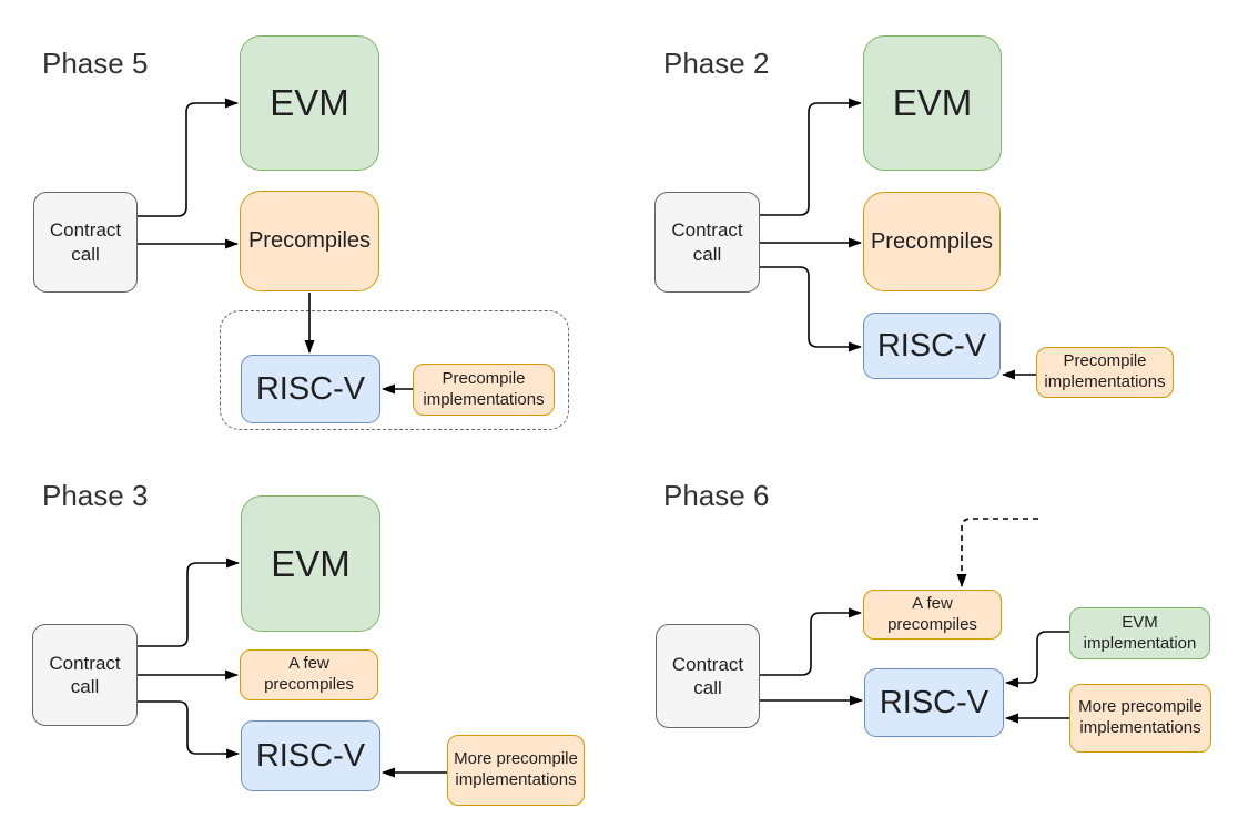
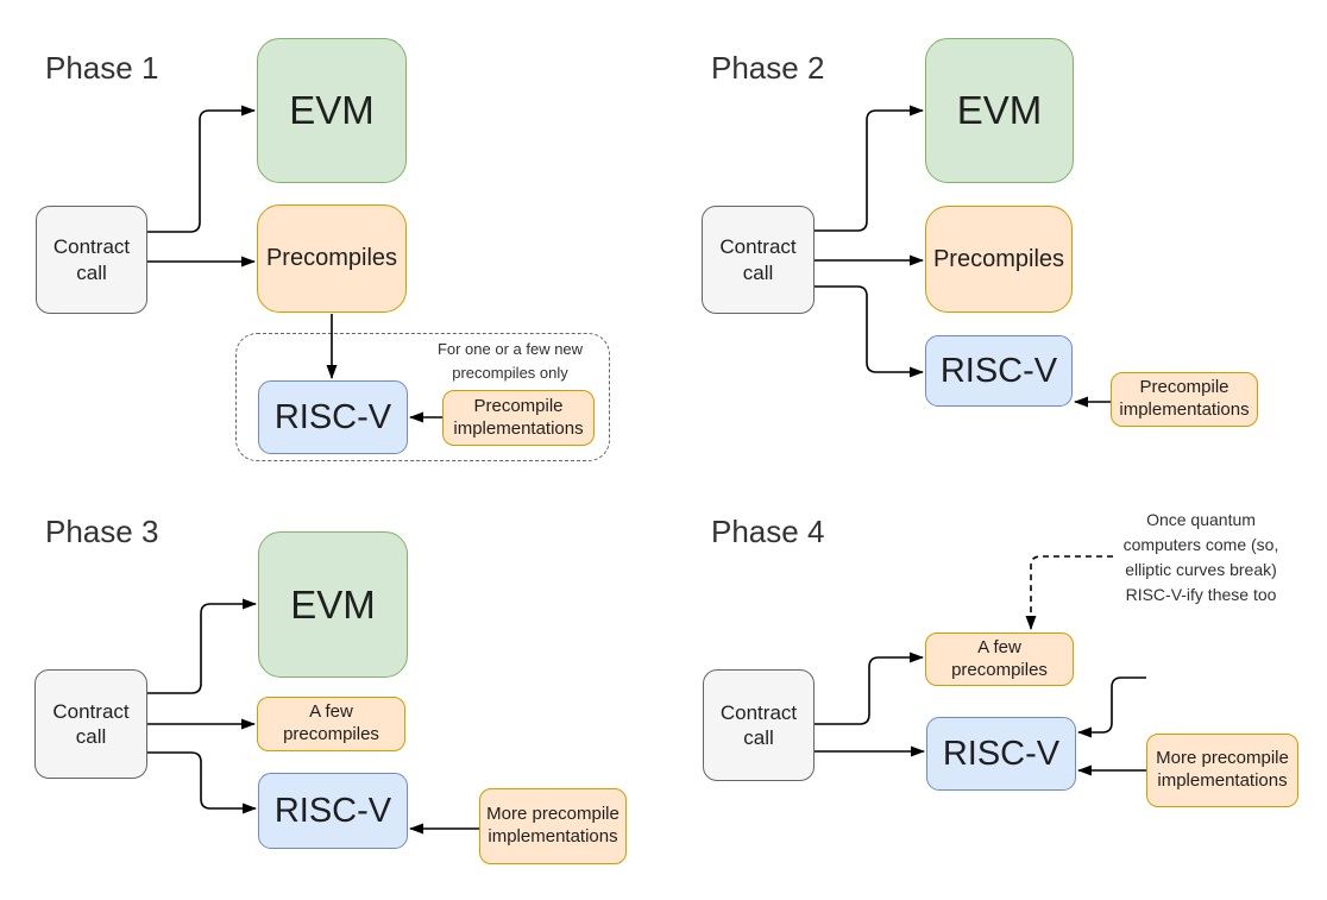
- Phase 5
+ Phase 1
  Contract call
  EVM
  Precompiles
  RISC-V
+ For one or a few new precompiles only
  Precompile implementations
  Phase 2
  Contract call
  EVM
  Precompiles
  RISC-V
  Precompile implementations
  Phase 3
  Contract call
  EVM
  A few precompiles
  RISC-V
  More precompile implementations
- Phase 6
+ Phase 4
+ Once quantum computers come (so, elliptic curves break) RISC-V-ify these too
  Contract call
  A few precompiles
  RISC-V
- EVM implementation
  More precompile implementations
